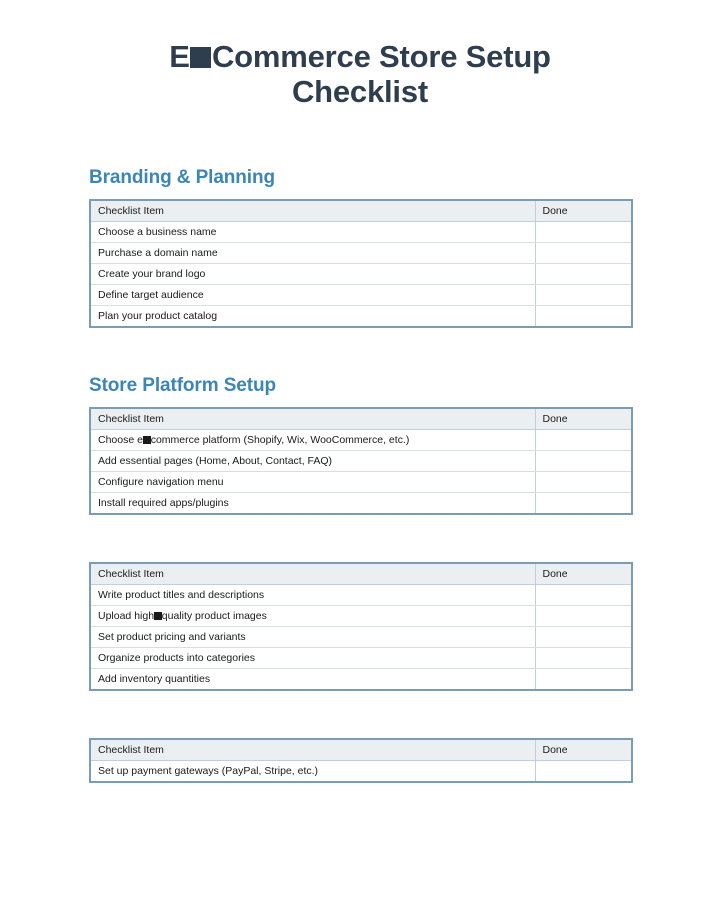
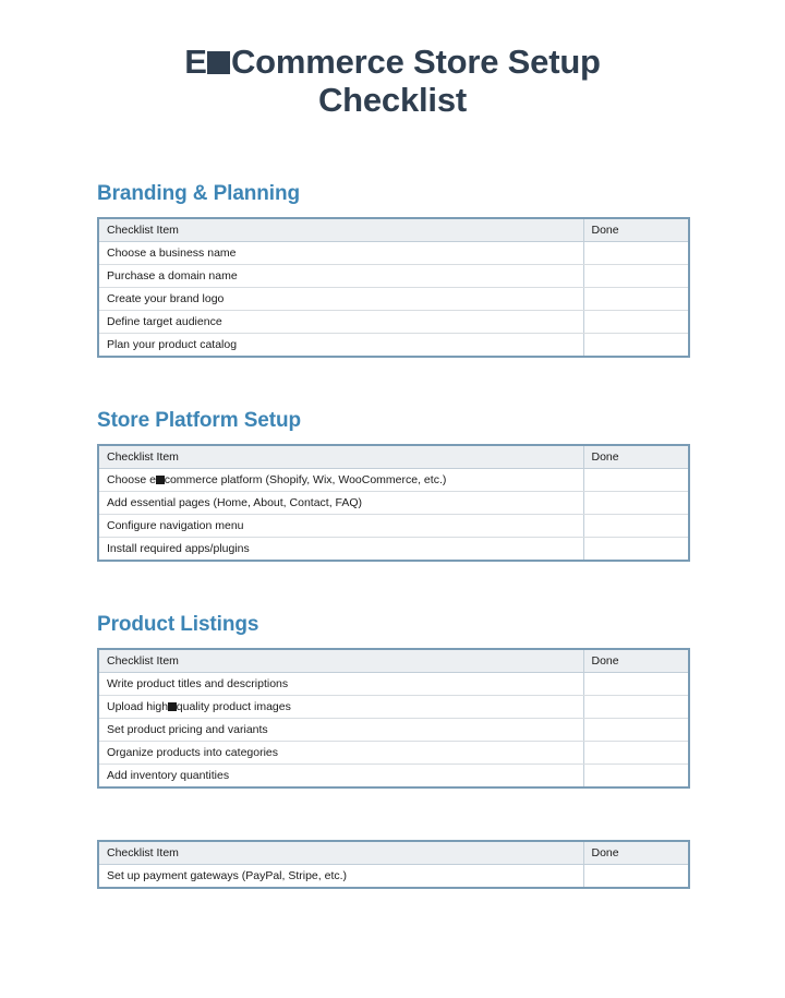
  E Commerce Store Setup
  Checklist
  Branding & Planning
  Checklist Item	Done
  Choose a business name
  Purchase a domain name
  Create your brand logo
  Define target audience
  Plan your product catalog
  Store Platform Setup
  Checklist Item	Done
  Choose e commerce platform (Shopify, Wix, WooCommerce, etc.)
  Add essential pages (Home, About, Contact, FAQ)
  Configure navigation menu
  Install required apps/plugins
+ Product Listings
  Checklist Item	Done
  Write product titles and descriptions
  Upload high quality product images
  Set product pricing and variants
  Organize products into categories
  Add inventory quantities
  Checklist Item	Done
  Set up payment gateways (PayPal, Stripe, etc.)
